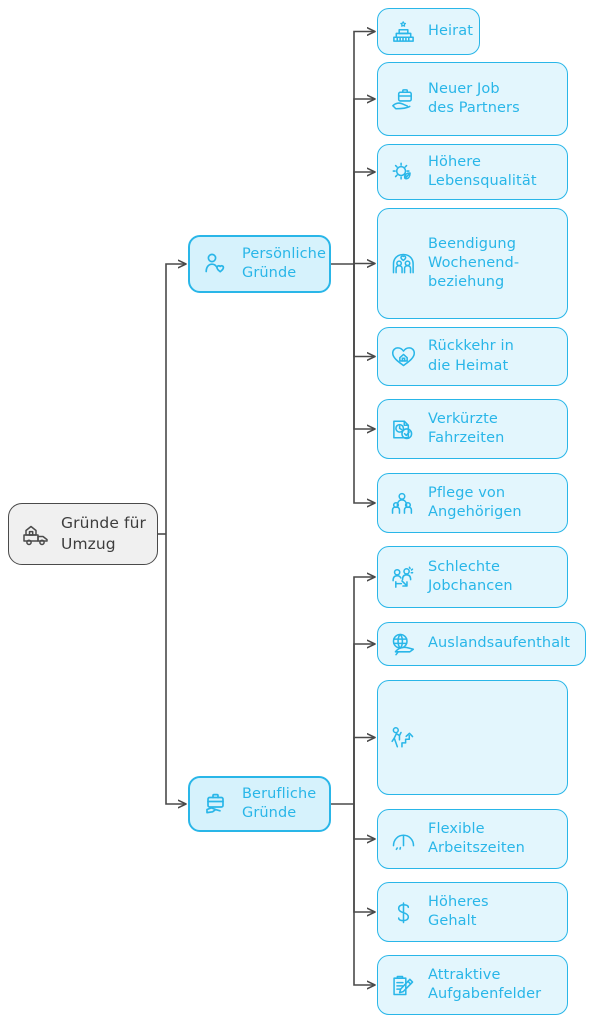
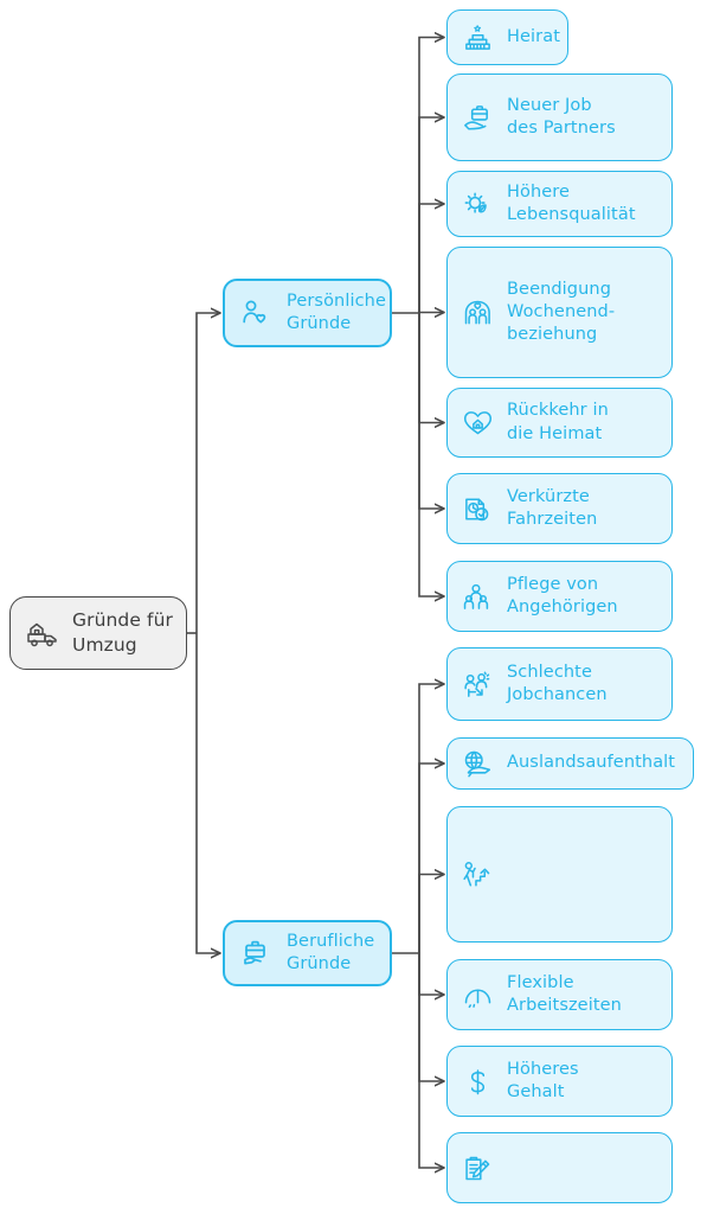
  Gründe für
  Umzug
  Persönliche
  Gründe
  Berufliche
  Gründe
  Heirat
  Neuer Job
  des Partners
  Höhere
  Lebensqualität
  Beendigung
  Wochenend-
  beziehung
  Rückkehr in
  die Heimat
  Verkürzte
  Fahrzeiten
  Pflege von
  Angehörigen
  Schlechte
  Jobchancen
  Auslandsaufenthalt
  Flexible
  Arbeitszeiten
  Höheres
  Gehalt
- Attraktive
- Aufgabenfelder
